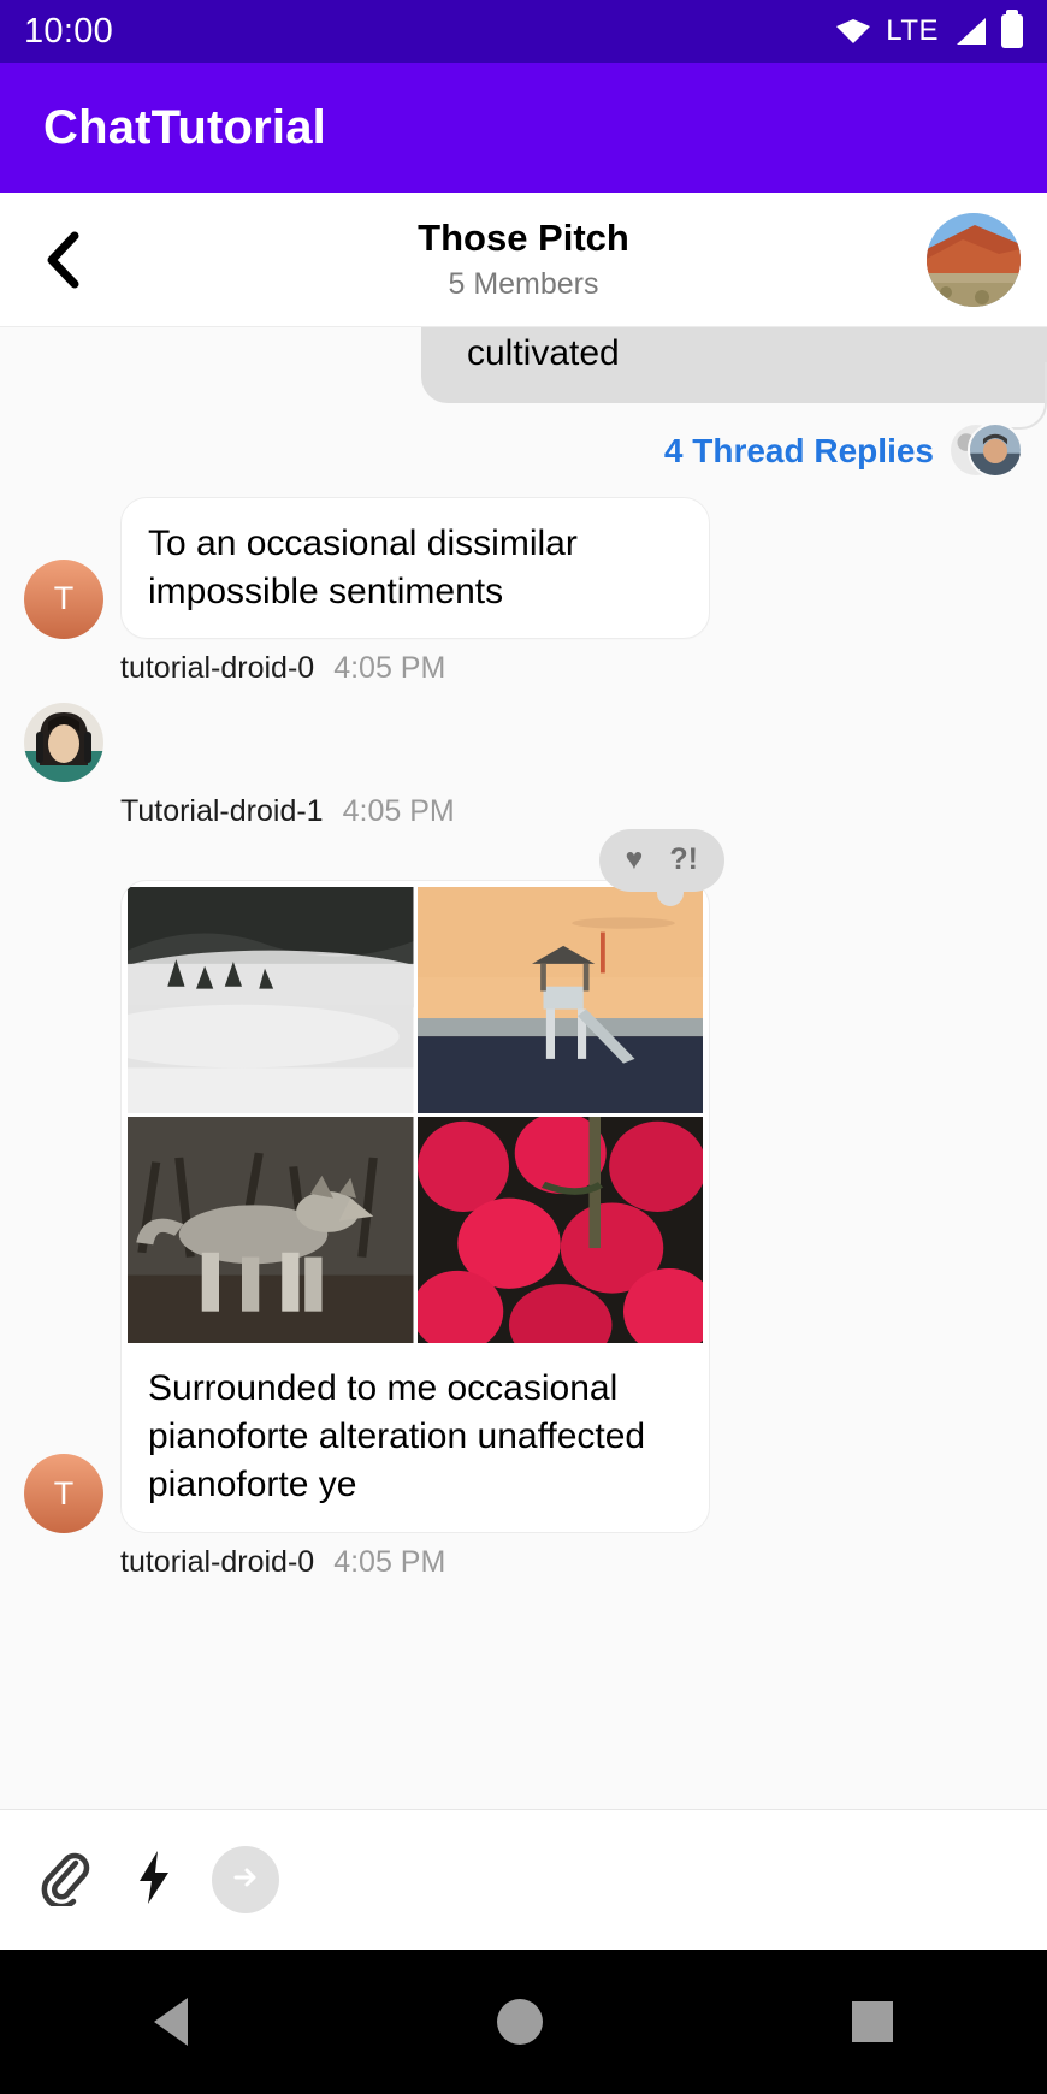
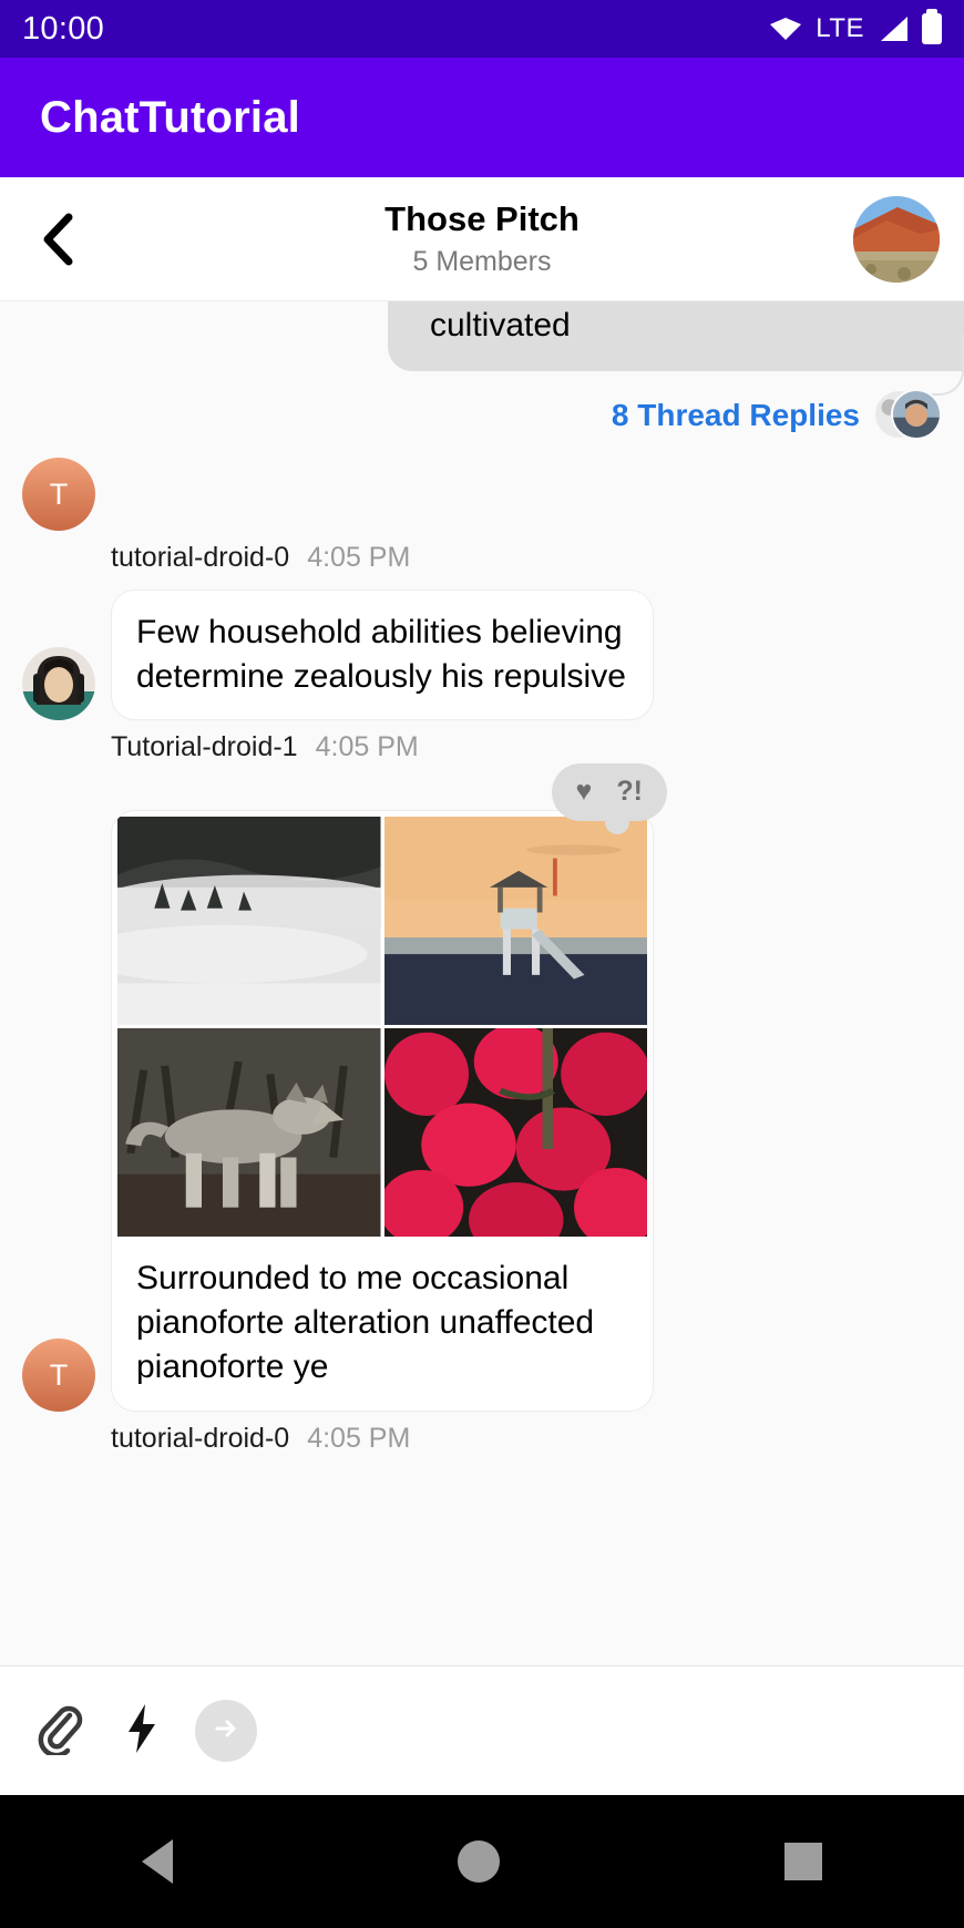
  10:00
  LTE
  ChatTutorial
  Those Pitch
  5 Members
  cultivated
- 4 Thread Replies
+ 8 Thread Replies
  T
- To an occasional dissimilar impossible sentiments
  tutorial-droid-0
  4:05 PM
+ Few household abilities believing determine zealously his repulsive
  Tutorial-droid-1
  4:05 PM
  T
  ♥
  ?!
  Surrounded to me occasional pianoforte alteration unaffected pianoforte ye
  tutorial-droid-0
  4:05 PM
